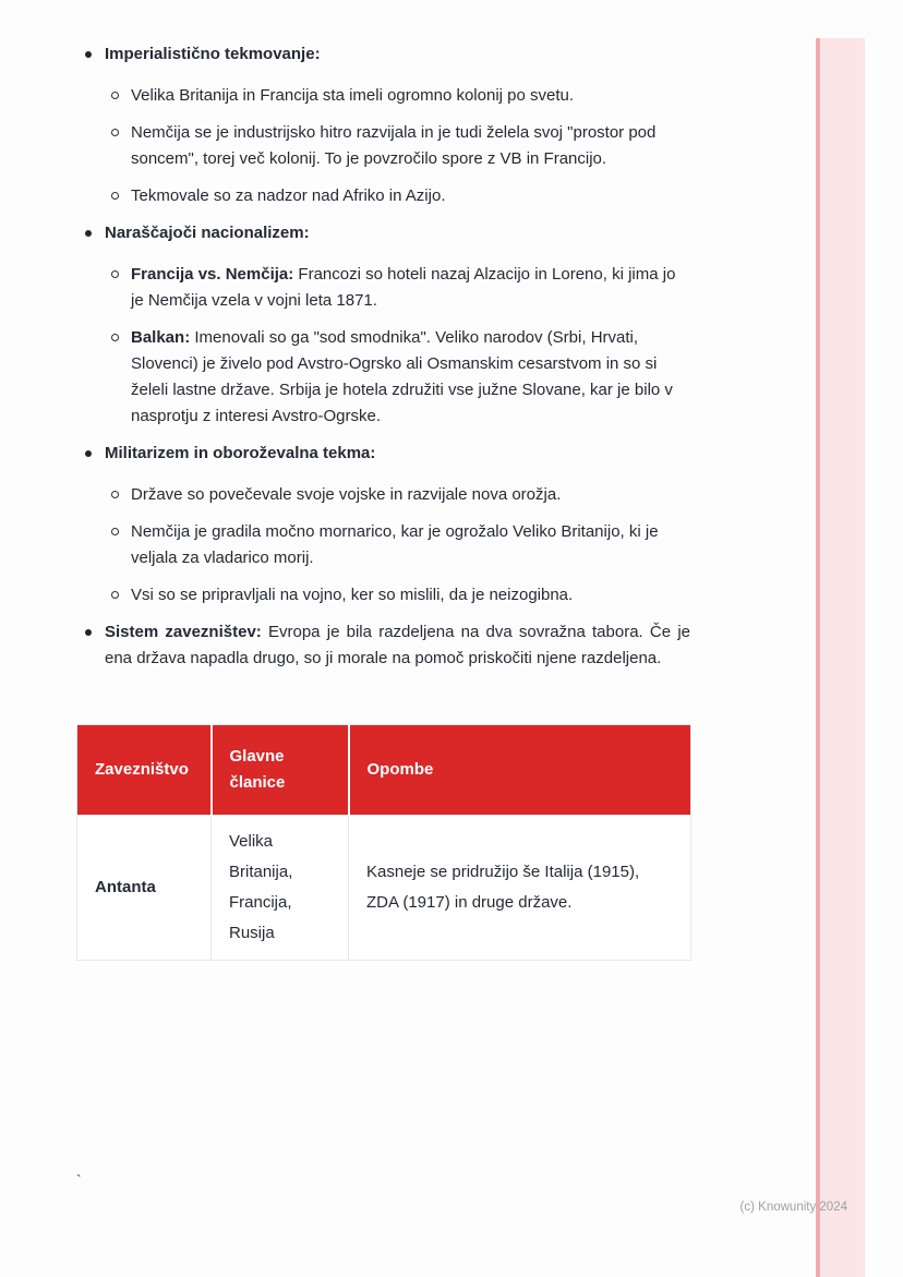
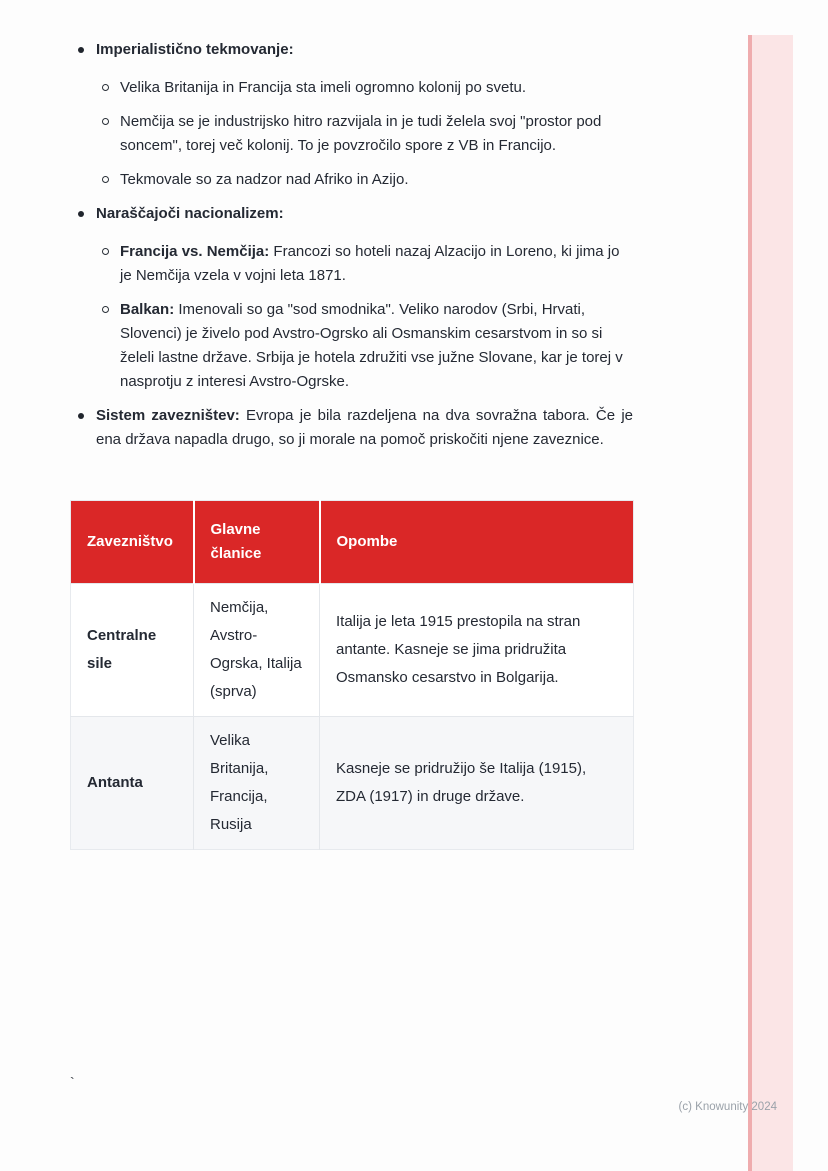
  Imperialistično tekmovanje:
  Velika Britanija in Francija sta imeli ogromno kolonij po svetu.
  Nemčija se je industrijsko hitro razvijala in je tudi želela svoj "prostor pod soncem", torej več kolonij. To je povzročilo spore z VB in Francijo.
  Tekmovale so za nadzor nad Afriko in Azijo.
  Naraščajoči nacionalizem:
  Francija vs. Nemčija: Francozi so hoteli nazaj Alzacijo in Loreno, ki jima jo je Nemčija vzela v vojni leta 1871.
- Balkan: Imenovali so ga "sod smodnika". Veliko narodov (Srbi, Hrvati, Slovenci) je živelo pod Avstro-Ogrsko ali Osmanskim cesarstvom in so si želeli lastne države. Srbija je hotela združiti vse južne Slovane, kar je bilo v nasprotju z interesi Avstro-Ogrske.
+ Balkan: Imenovali so ga "sod smodnika". Veliko narodov (Srbi, Hrvati, Slovenci) je živelo pod Avstro-Ogrsko ali Osmanskim cesarstvom in so si želeli lastne države. Srbija je hotela združiti vse južne Slovane, kar je torej v nasprotju z interesi Avstro-Ogrske.
- Militarizem in oboroževalna tekma:
- Države so povečevale svoje vojske in razvijale nova orožja.
- Nemčija je gradila močno mornarico, kar je ogrožalo Veliko Britanijo, ki je veljala za vladarico morij.
- Vsi so se pripravljali na vojno, ker so mislili, da je neizogibna.
- Sistem zavezništev: Evropa je bila razdeljena na dva sovražna tabora. Če je ena država napadla drugo, so ji morale na pomoč priskočiti njene razdeljena.
+ Sistem zavezništev: Evropa je bila razdeljena na dva sovražna tabora. Če je ena država napadla drugo, so ji morale na pomoč priskočiti njene zaveznice.
  Zavezništvo	Glavne članice	Opombe
+ Centralne sile	Nemčija, Avstro-Ogrska, Italija (sprva)	Italija je leta 1915 prestopila na stran antante. Kasneje se jima pridružita Osmansko cesarstvo in Bolgarija.
  Antanta	Velika Britanija, Francija, Rusija	Kasneje se pridružijo še Italija (1915), ZDA (1917) in druge države.
  `
  (c) Knowunity 2024
